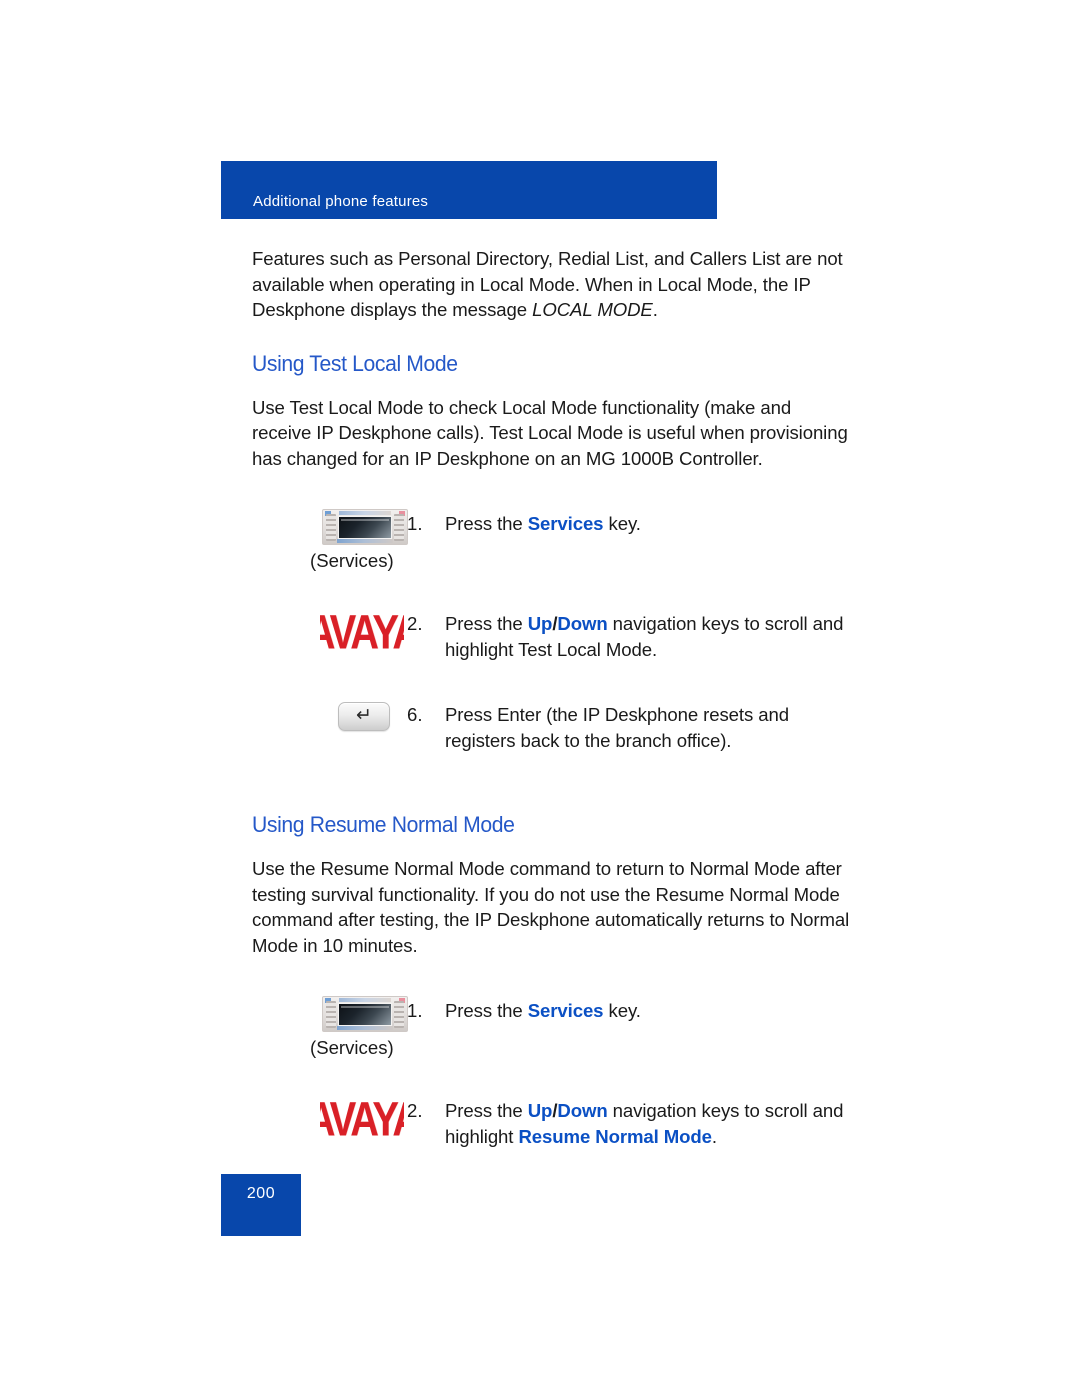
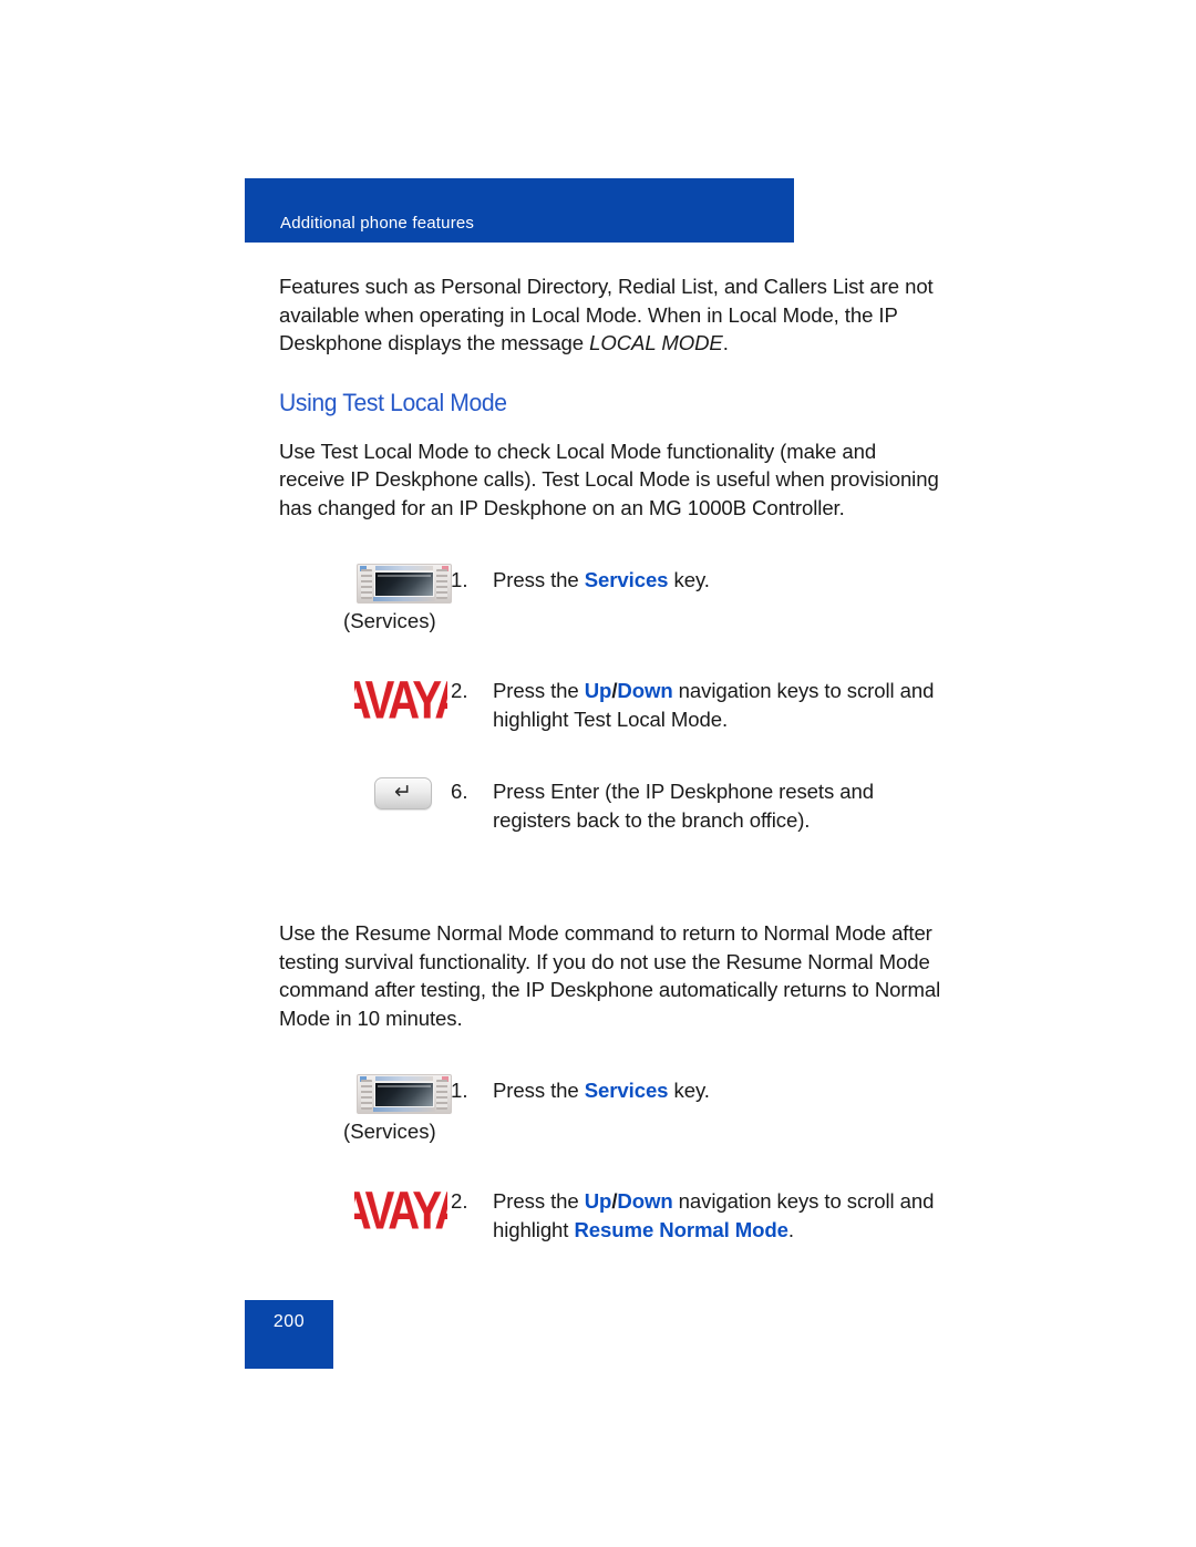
  Additional phone features
  Features such as Personal Directory, Redial List, and Callers List are not available when operating in Local Mode. When in Local Mode, the IP Deskphone displays the message LOCAL MODE.
  Using Test Local Mode
  Use Test Local Mode to check Local Mode functionality (make and receive IP Deskphone calls). Test Local Mode is useful when provisioning has changed for an IP Deskphone on an MG 1000B Controller.
  (Services)
  1.
  Press the Services key.
  2.
  Press the Up/Down navigation keys to scroll and highlight Test Local Mode.
  ↵
  6.
  Press Enter (the IP Deskphone resets and registers back to the branch office).
- Using Resume Normal Mode
  Use the Resume Normal Mode command to return to Normal Mode after testing survival functionality. If you do not use the Resume Normal Mode command after testing, the IP Deskphone automatically returns to Normal Mode in 10 minutes.
  (Services)
  1.
  Press the Services key.
  2.
  Press the Up/Down navigation keys to scroll and highlight Resume Normal Mode.
  200
